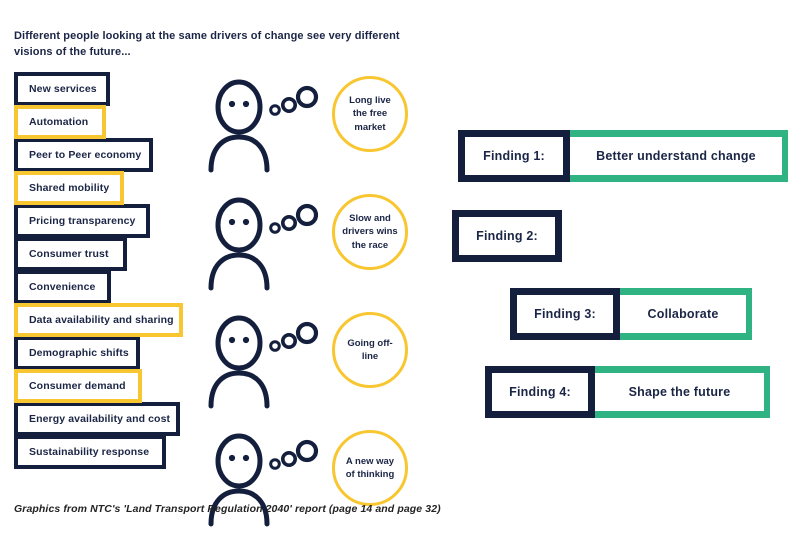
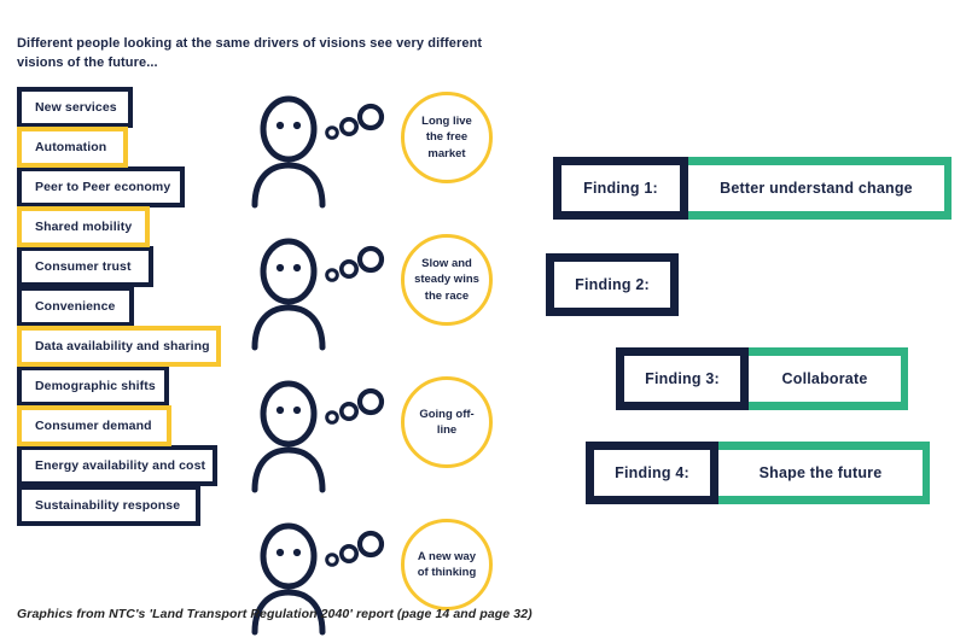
- Different people looking at the same drivers of change see very different visions of the future...
+ Different people looking at the same drivers of visions see very different visions of the future...
  New services
  Automation
  Peer to Peer economy
  Shared mobility
- Pricing transparency
  Consumer trust
  Convenience
  Data availability and sharing
  Demographic shifts
  Consumer demand
  Energy availability and cost
  Sustainability response
  Long live the free market
- Slow and drivers wins the race
+ Slow and steady wins the race
  Going off-line
  A new way of thinking
  Finding 1:
  Better understand change
  Finding 2:
  Finding 3:
  Collaborate
  Finding 4:
  Shape the future
  Graphics from NTC's 'Land Transport Regulation 2040' report (page 14 and page 32)
